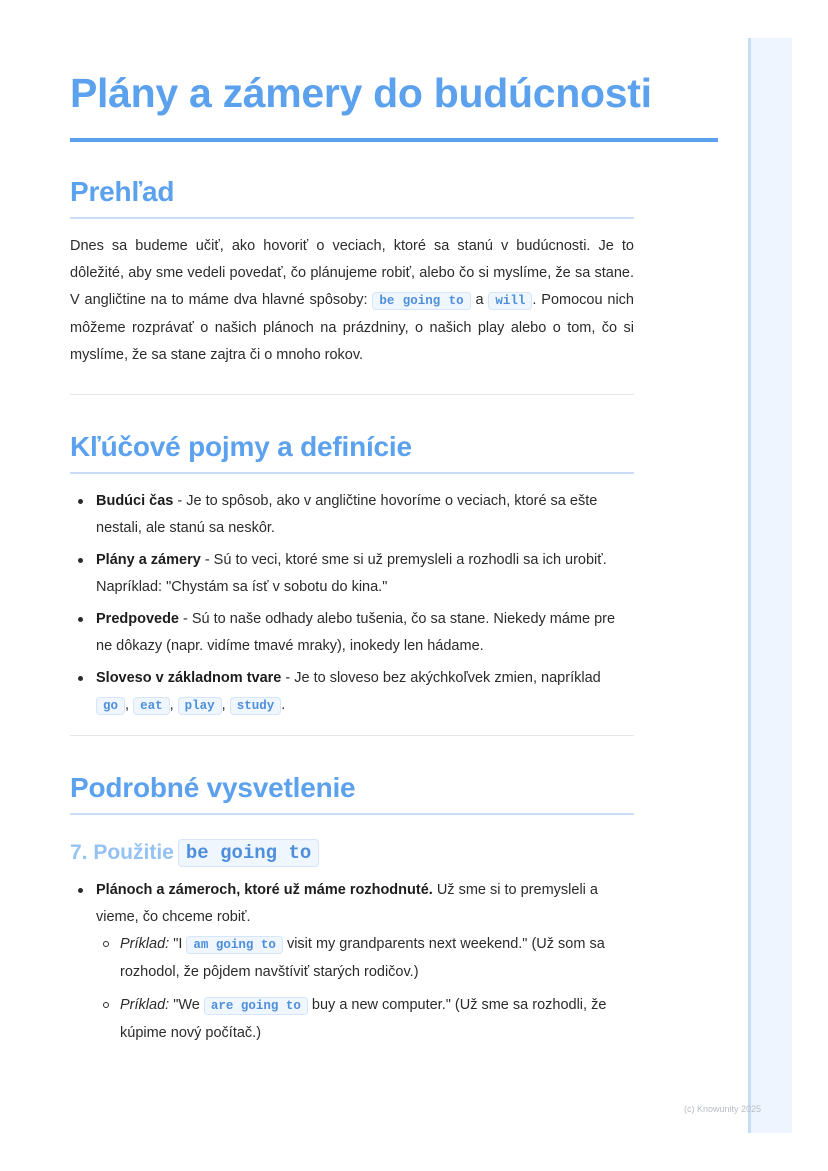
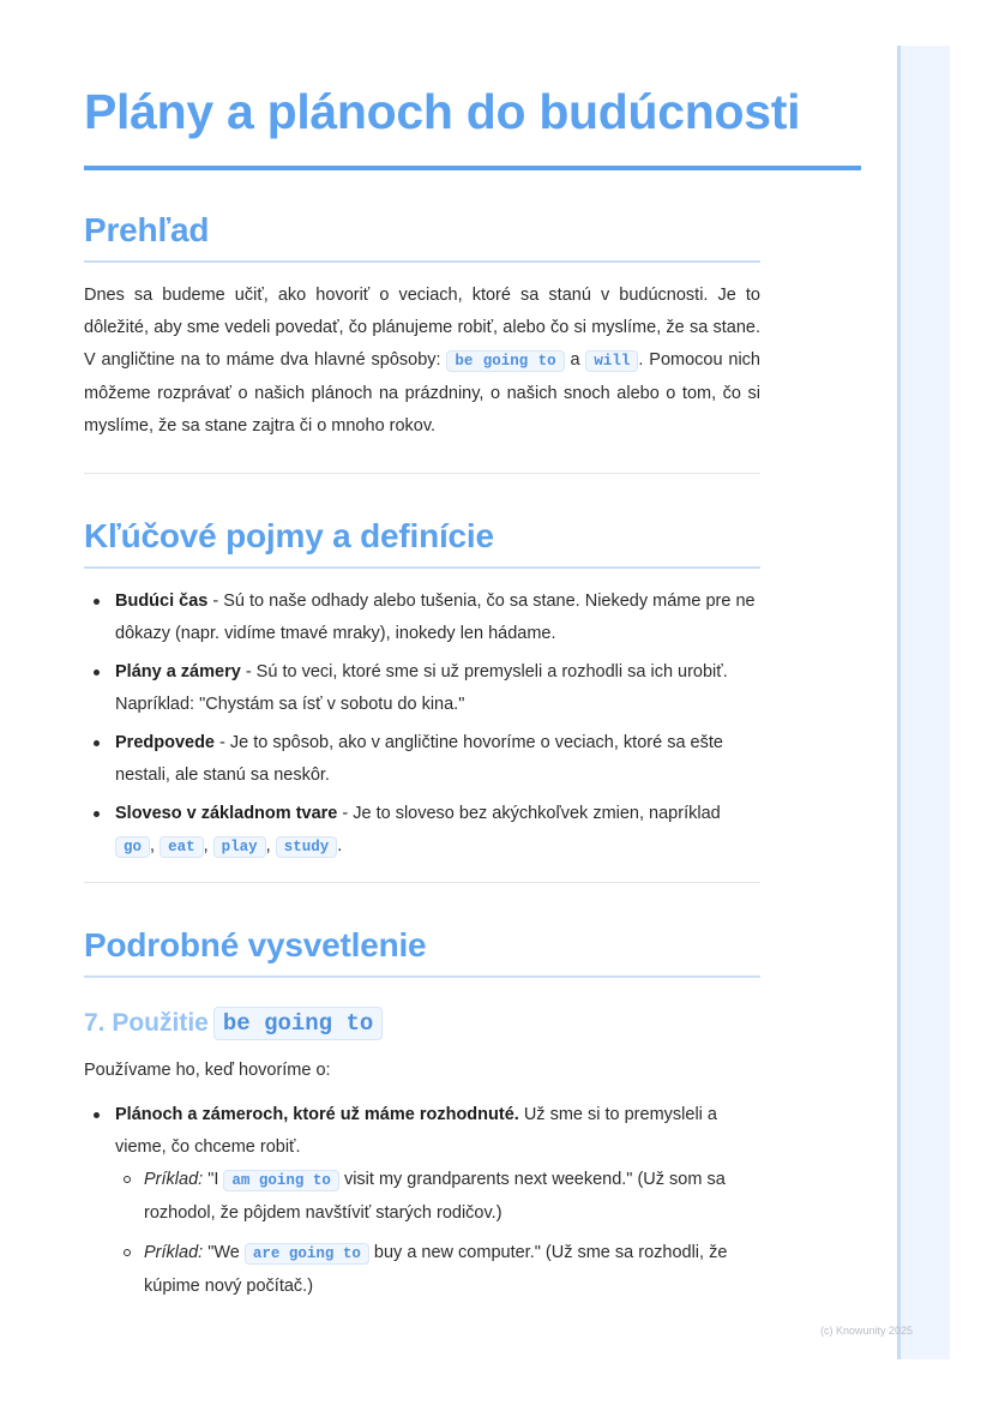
- Plány a zámery do budúcnosti
+ Plány a plánoch do budúcnosti
  Prehľad
- Dnes sa budeme učiť, ako hovoriť o veciach, ktoré sa stanú v budúcnosti. Je to dôležité, aby sme vedeli povedať, čo plánujeme robiť, alebo čo si myslíme, že sa stane. V angličtine na to máme dva hlavné spôsoby: be going to a will . Pomocou nich môžeme rozprávať o našich plánoch na prázdniny, o našich play alebo o tom, čo si myslíme, že sa stane zajtra či o mnoho rokov.
+ Dnes sa budeme učiť, ako hovoriť o veciach, ktoré sa stanú v budúcnosti. Je to dôležité, aby sme vedeli povedať, čo plánujeme robiť, alebo čo si myslíme, že sa stane. V angličtine na to máme dva hlavné spôsoby: be going to a will . Pomocou nich môžeme rozprávať o našich plánoch na prázdniny, o našich snoch alebo o tom, čo si myslíme, že sa stane zajtra či o mnoho rokov.
  Kľúčové pojmy a definície
- Budúci čas - Je to spôsob, ako v angličtine hovoríme o veciach, ktoré sa ešte nestali, ale stanú sa neskôr.
+ Budúci čas - Sú to naše odhady alebo tušenia, čo sa stane. Niekedy máme pre ne dôkazy (napr. vidíme tmavé mraky), inokedy len hádame.
  Plány a zámery - Sú to veci, ktoré sme si už premysleli a rozhodli sa ich urobiť. Napríklad: "Chystám sa ísť v sobotu do kina."
- Predpovede - Sú to naše odhady alebo tušenia, čo sa stane. Niekedy máme pre ne dôkazy (napr. vidíme tmavé mraky), inokedy len hádame.
+ Predpovede - Je to spôsob, ako v angličtine hovoríme o veciach, ktoré sa ešte nestali, ale stanú sa neskôr.
  Sloveso v základnom tvare - Je to sloveso bez akýchkoľvek zmien, napríklad go , eat , play , study .
  Podrobné vysvetlenie
  7. Použitie
  be going to
+ Používame ho, keď hovoríme o:
  Plánoch a zámeroch, ktoré už máme rozhodnuté. Už sme si to premysleli a vieme, čo chceme robiť.
  Príklad: "I am going to visit my grandparents next weekend." (Už som sa rozhodol, že pôjdem navštíviť starých rodičov.)
  Príklad: "We are going to buy a new computer." (Už sme sa rozhodli, že kúpime nový počítač.)
  (c) Knowunity 2025
